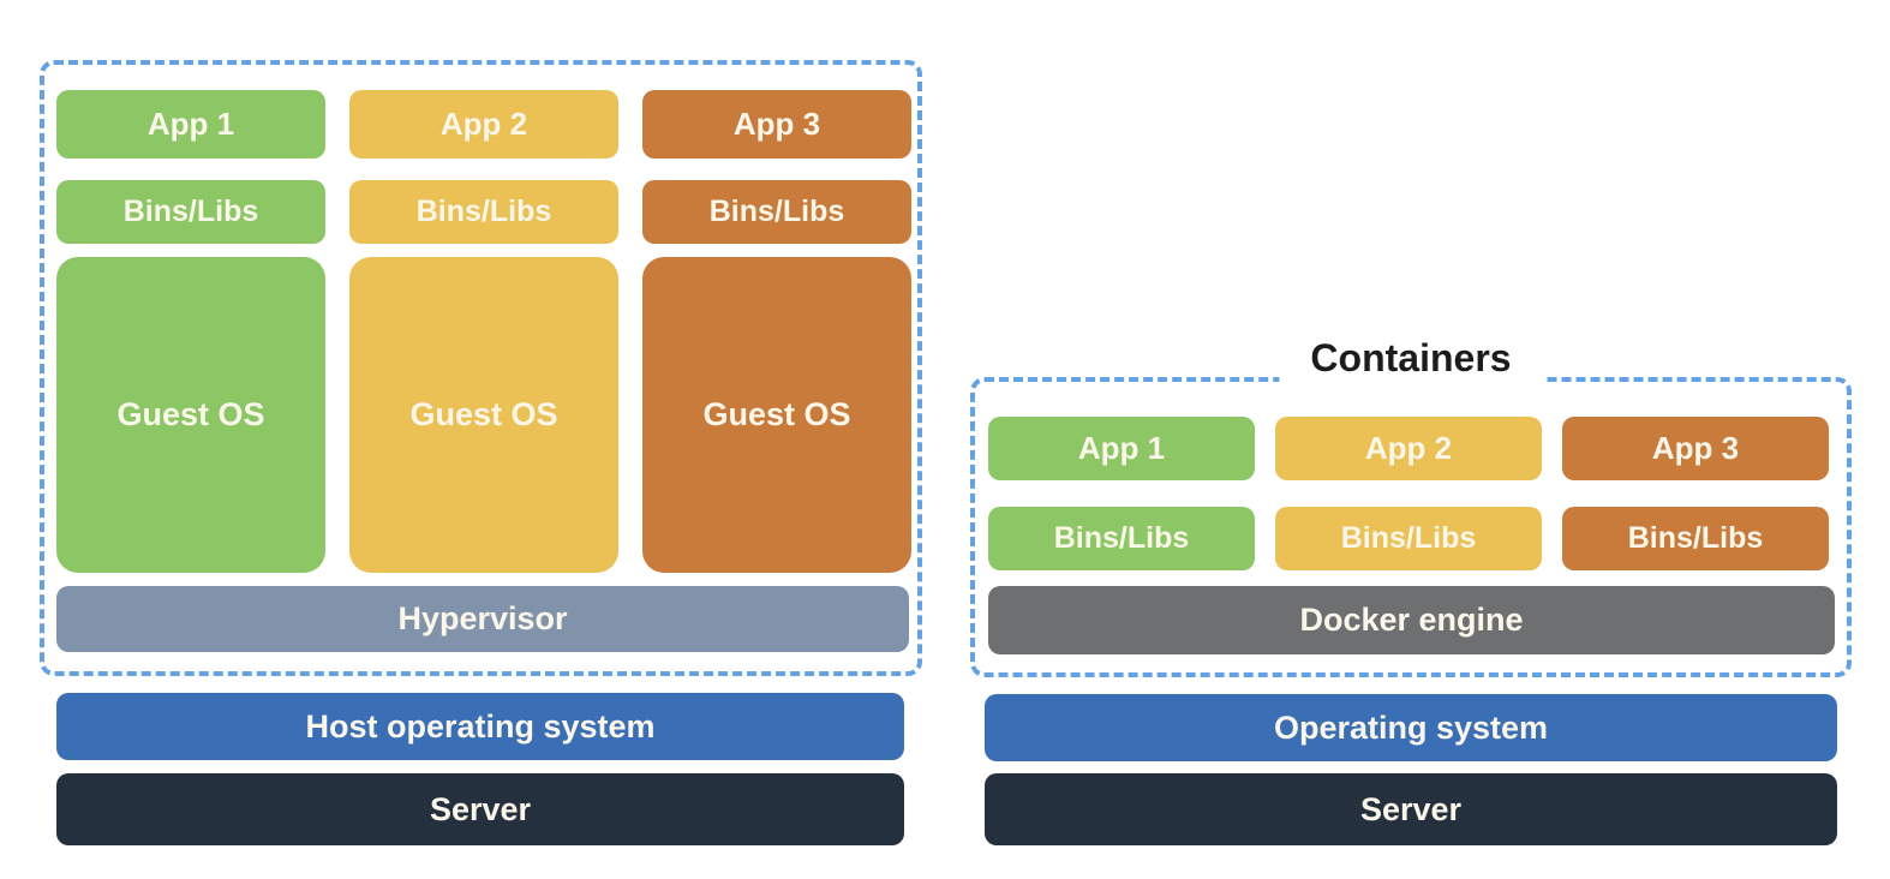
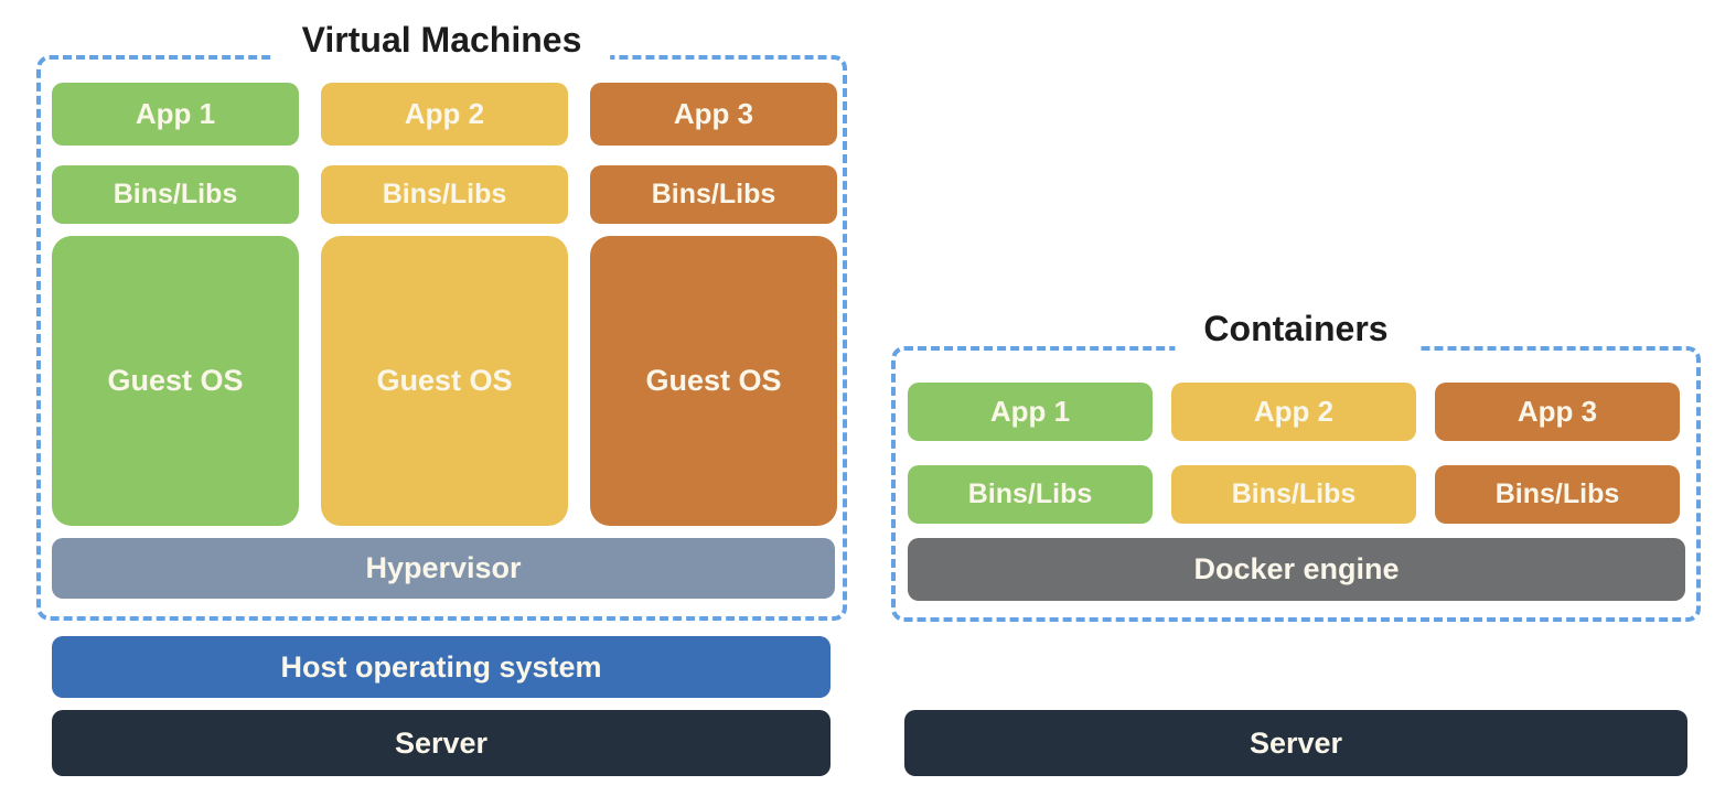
+ Virtual Machines
  App 1
  App 2
  App 3
  Bins/Libs
  Bins/Libs
  Bins/Libs
  Guest OS
  Guest OS
  Guest OS
  Hypervisor
  Host operating system
  Server
  Containers
  App 1
  App 2
  App 3
  Bins/Libs
  Bins/Libs
  Bins/Libs
  Docker engine
- Operating system
  Server
